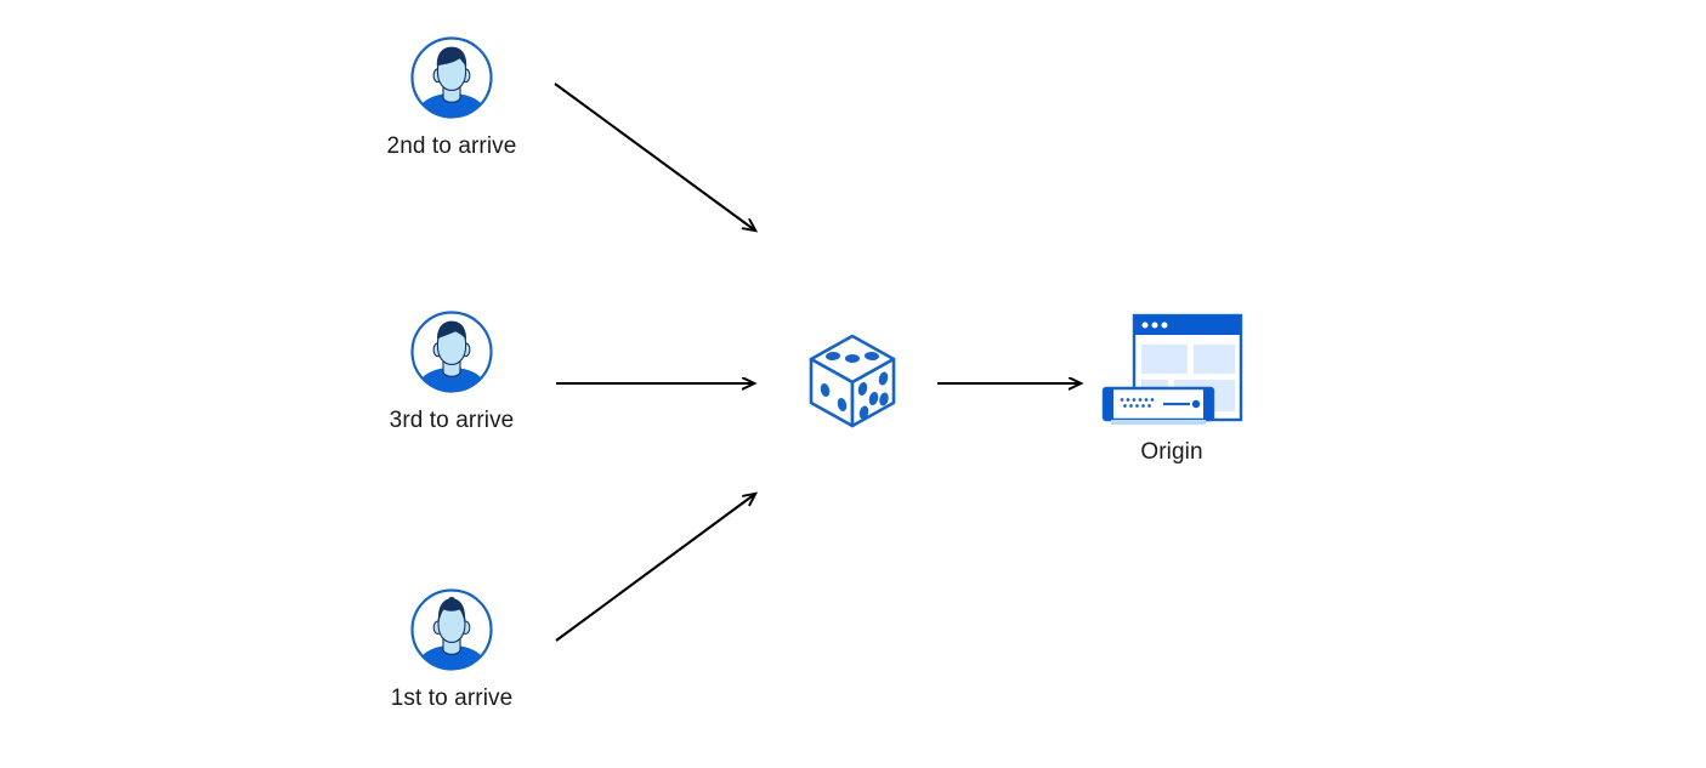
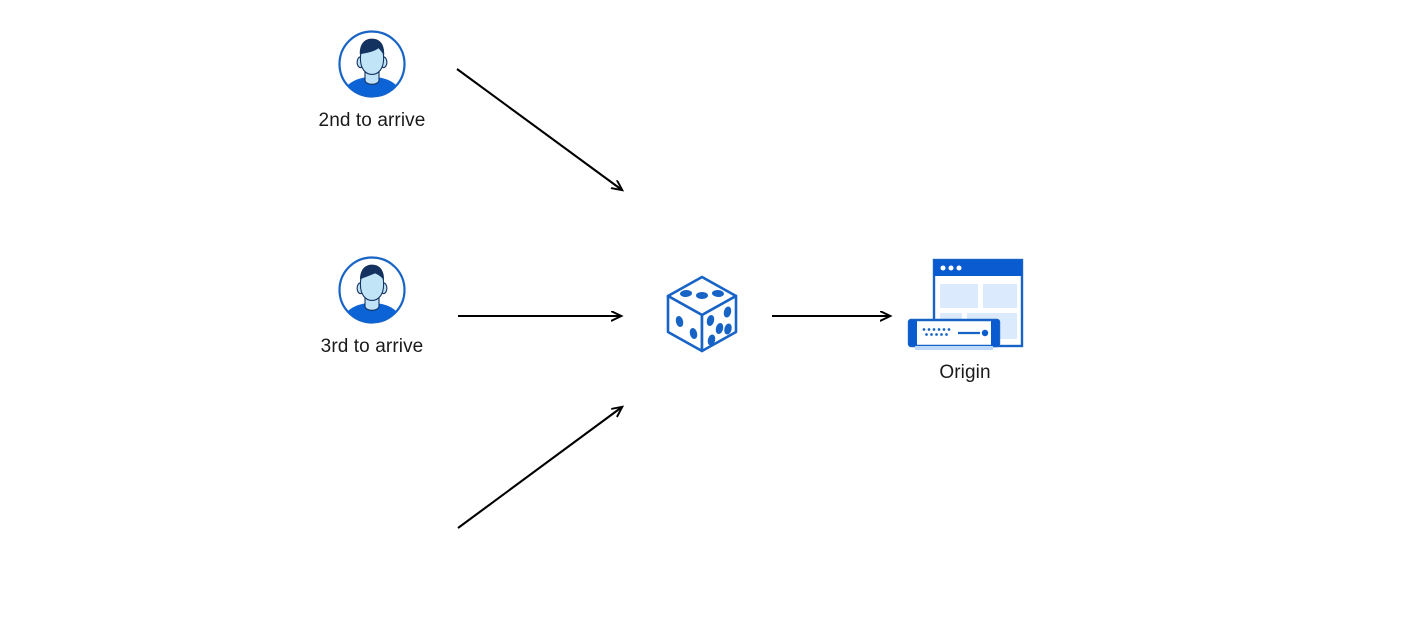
  2nd to arrive
  3rd to arrive
- 1st to arrive
  Origin
